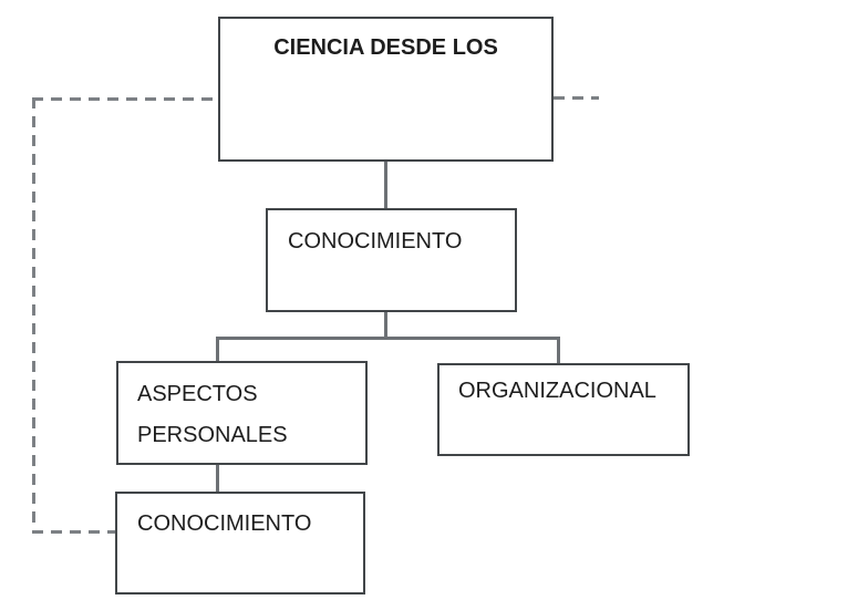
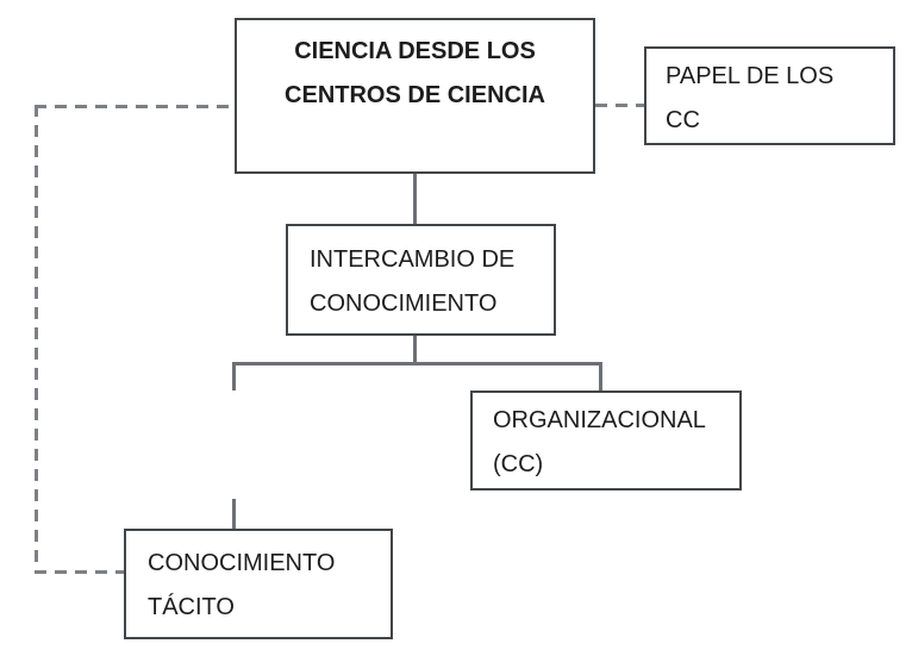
  CIENCIA DESDE LOS
+ CENTROS DE CIENCIA
+ PAPEL DE LOS
+ CC
+ INTERCAMBIO DE
  CONOCIMIENTO
- ASPECTOS
- PERSONALES
  ORGANIZACIONAL
+ (CC)
  CONOCIMIENTO
+ TÁCITO
